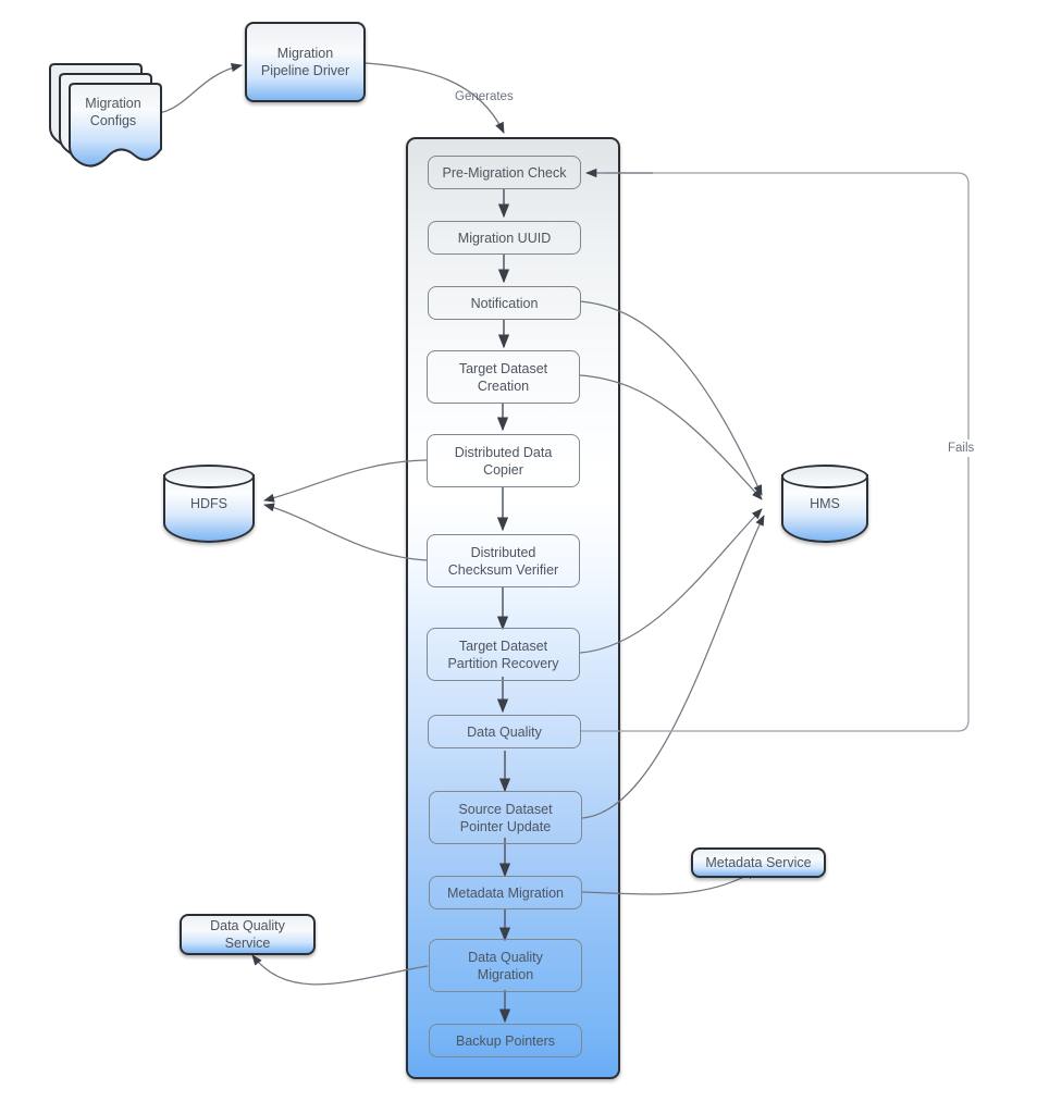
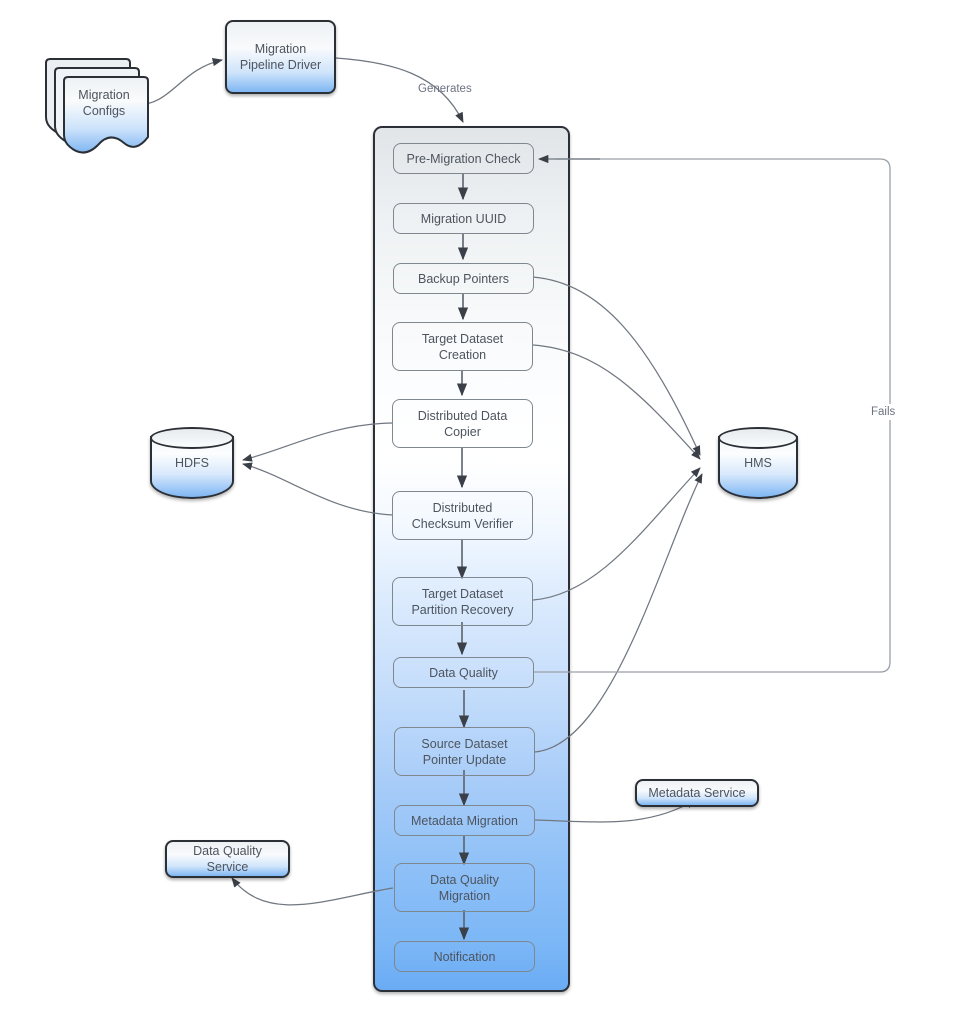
  Migration
  Configs
  Migration
  Pipeline Driver
  Generates
  Fails
  Pre-Migration Check
  Migration UUID
- Notification
+ Backup Pointers
  Target Dataset
  Creation
  Distributed Data
  Copier
  Distributed
  Checksum Verifier
  Target Dataset
  Partition Recovery
  Data Quality
  Source Dataset
  Pointer Update
  Metadata Migration
  Data Quality
  Migration
- Backup Pointers
+ Notification
  HDFS
  HMS
  Metadata Service
  Data Quality
  Service
